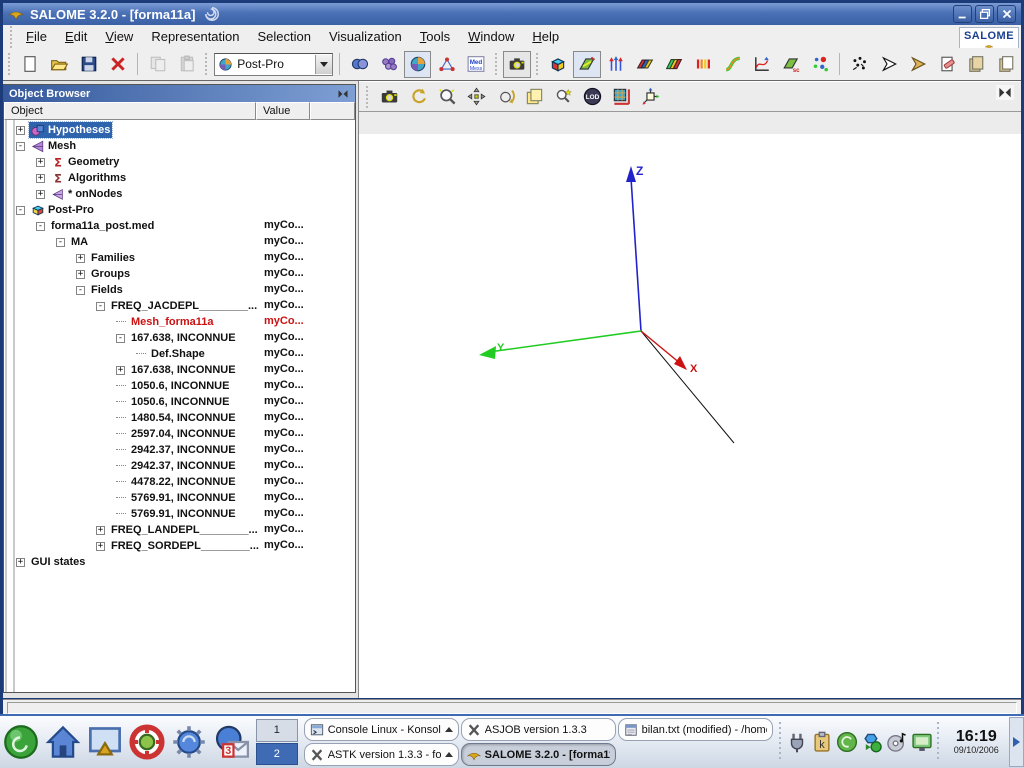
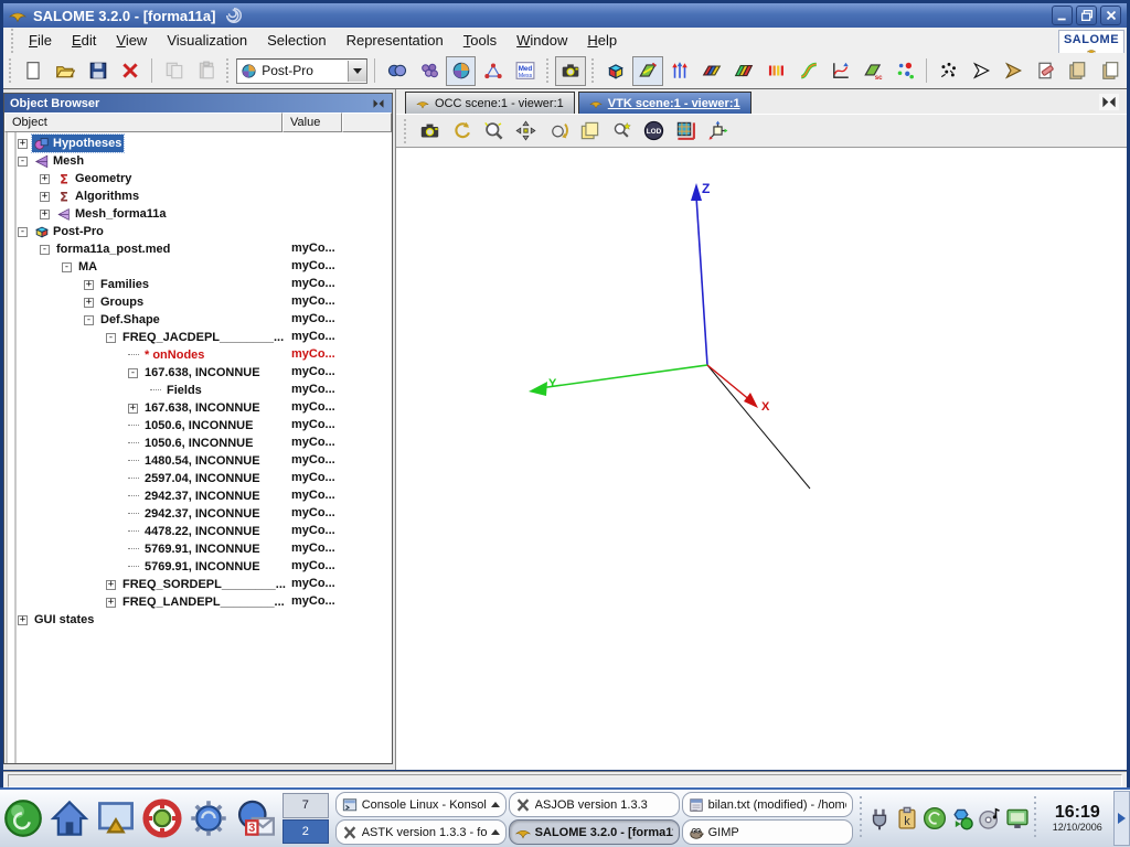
  SALOME 3.2.0 - [forma11a]
  File
  Edit
  View
- Representation
+ Visualization
  Selection
- Visualization
+ Representation
  Tools
  Window
  Help
  SALOME
  Post-Pro
  Object Browser
  Object
  Value
  +
  Hypotheses
  -
  Mesh
  +
  Σ
  Geometry
  +
  Σ
  Algorithms
  +
- * onNodes
+ Mesh_forma11a
  -
  Post-Pro
  -
  forma11a_post.med
  myCo...
  -
  MA
  myCo...
  +
  Families
  myCo...
  +
  Groups
  myCo...
  -
- Fields
+ Def.Shape
  myCo...
  -
  FREQ_JACDEPL________...
  myCo...
- Mesh_forma11a
+ * onNodes
  myCo...
  -
  167.638, INCONNUE
  myCo...
- Def.Shape
+ Fields
  myCo...
  +
  167.638, INCONNUE
  myCo...
  1050.6, INCONNUE
  myCo...
  1050.6, INCONNUE
  myCo...
  1480.54, INCONNUE
  myCo...
  2597.04, INCONNUE
  myCo...
  2942.37, INCONNUE
  myCo...
  2942.37, INCONNUE
  myCo...
  4478.22, INCONNUE
  myCo...
  5769.91, INCONNUE
  myCo...
  5769.91, INCONNUE
  myCo...
  +
- FREQ_LANDEPL________...
+ FREQ_SORDEPL________...
  myCo...
  +
- FREQ_SORDEPL________...
+ FREQ_LANDEPL________...
  myCo...
  +
  GUI states
+ OCC scene:1 - viewer:1
+ VTK scene:1 - viewer:1
  Z
  Y
  X
  3
- 1
+ 7
  2
  Console Linux - Konsol
  ASTK version 1.3.3 - fo
  ASJOB version 1.3.3
  SALOME 3.2.0 - [forma1
  bilan.txt (modified) - /hom
+ GIMP
  k
  16:19
- 09/10/2006
+ 12/10/2006
